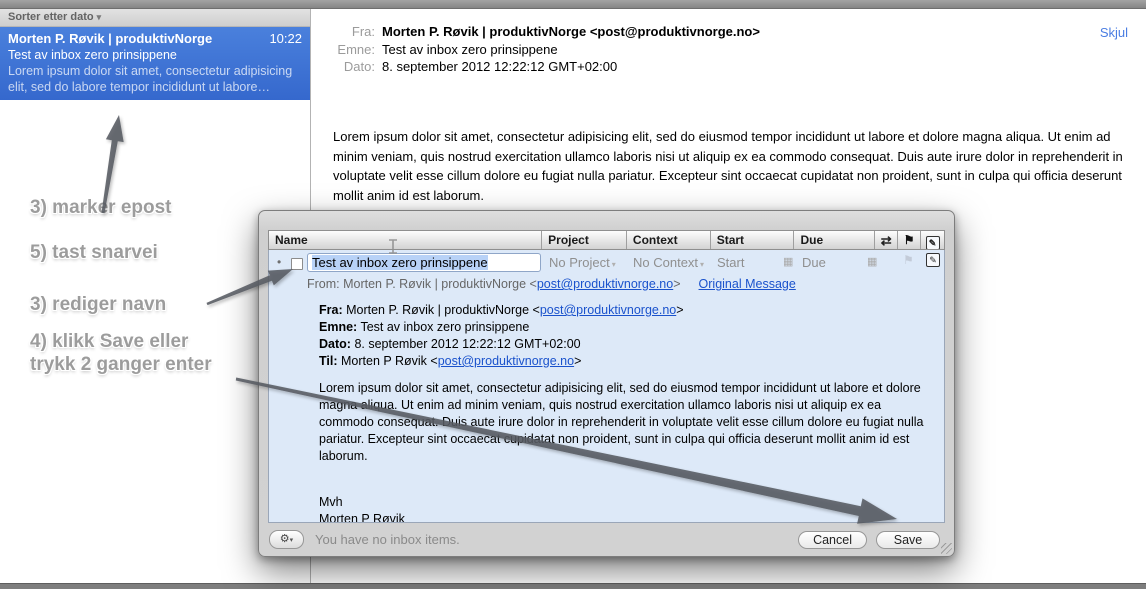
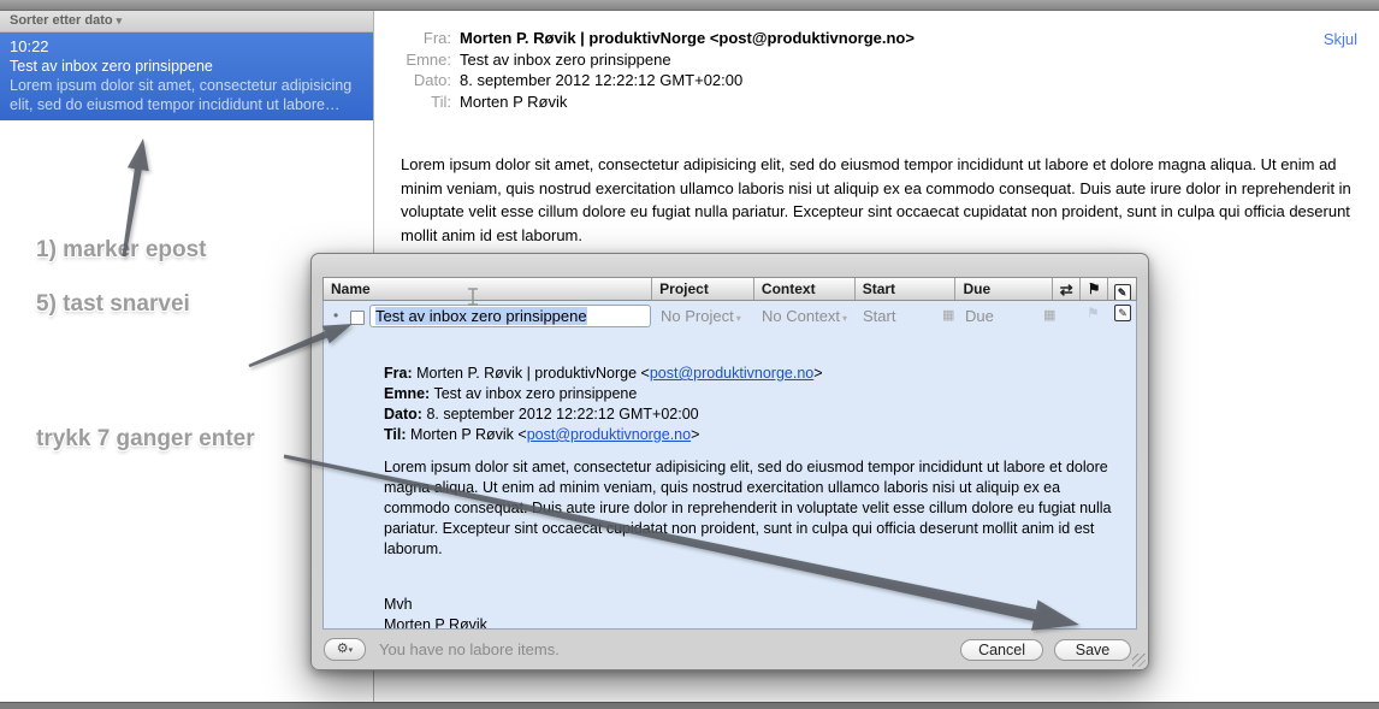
  Sorter etter dato ▾
- Morten P. Røvik | produktivNorge
  10:22
  Test av inbox zero prinsippene
- Lorem ipsum dolor sit amet, consectetur adipisicing elit, sed do labore tempor incididunt ut labore…
+ Lorem ipsum dolor sit amet, consectetur adipisicing elit, sed do eiusmod tempor incididunt ut labore…
  Fra: Morten P. Røvik | produktivNorge <post@produktivnorge.no>
  Emne: Test av inbox zero prinsippene
  Dato: 8. september 2012 12:22:12 GMT+02:00
+ Til: Morten P Røvik
  Skjul
  Lorem ipsum dolor sit amet, consectetur adipisicing elit, sed do eiusmod tempor incididunt ut labore et dolore magna aliqua. Ut enim ad minim veniam, quis nostrud exercitation ullamco laboris nisi ut aliquip ex ea commodo consequat. Duis aute irure dolor in reprehenderit in voluptate velit esse cillum dolore eu fugiat nulla pariatur. Excepteur sint occaecat cupidatat non proident, sunt in culpa qui officia deserunt mollit anim id est laborum.
- 3) marker epost
+ 1) marker epost
  5) tast snarvei
- 3) rediger navn
- 4) klikk Save eller
- trykk 2 ganger enter
+ trykk 7 ganger enter
  Name
  Project
  Context
  Start
  Due
  ⇄
  ⚑
  ✎
  •
  Test av inbox zero prinsippene
  No Project ▾
  No Context ▾
  Start
  ▦
  Due
  ▦
  ⚑
  ✎
- From: Morten P. Røvik | produktivNorge <post@produktivnorge.no> Original Message
  Fra: Morten P. Røvik | produktivNorge <post@produktivnorge.no>
  Emne: Test av inbox zero prinsippene
  Dato: 8. september 2012 12:22:12 GMT+02:00
  Til: Morten P Røvik <post@produktivnorge.no>
  Lorem ipsum dolor sit amet, consectetur adipisicing elit, sed do eiusmod tempor incididunt ut labore et dolore magna aliqua. Ut enim ad minim veniam, quis nostrud exercitation ullamco laboris nisi ut aliquip ex ea commodo consequat. Duis aute irure dolor in reprehenderit in voluptate velit esse cillum dolore eu fugiat nulla pariatur. Excepteur sint occaecat cupidatat non proident, sunt in culpa qui officia deserunt mollit anim id est laborum.
  Mvh
  Morten P Røvik
- You have no inbox items.
+ You have no labore items.
  Cancel
  Save
